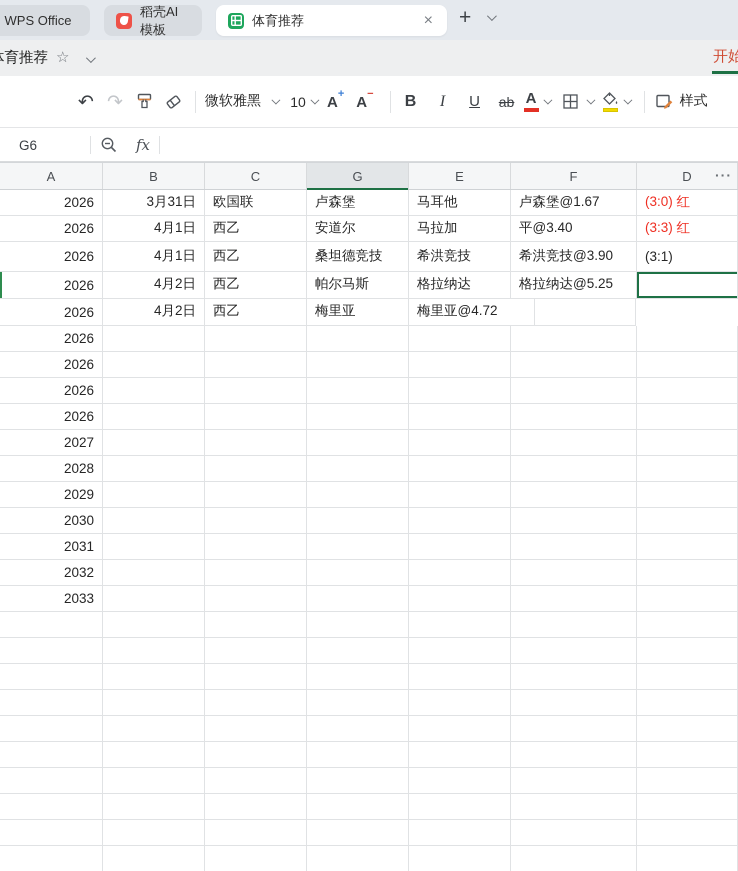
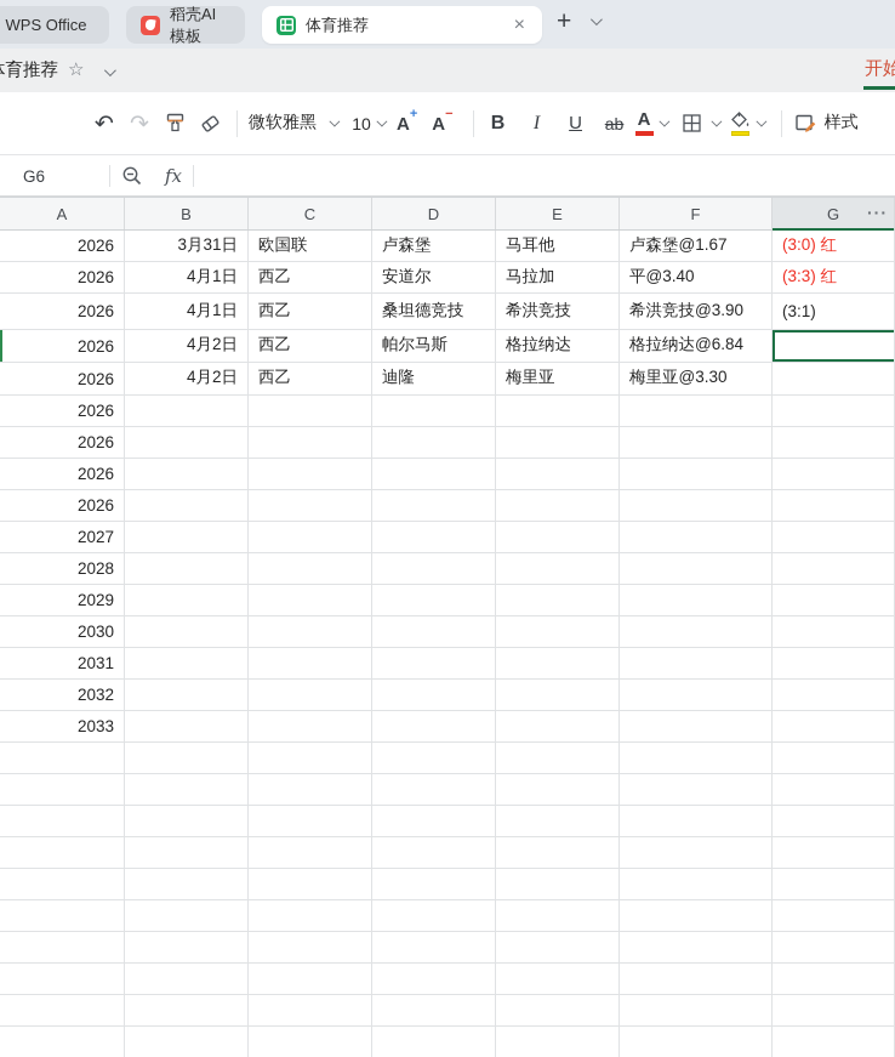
  WPS Office
  稻壳AI模板
  体育推荐
  ×
  +
  育推荐
  ☆
  开始
  ↶
  ↷
  微软雅黑
  10
  A+
  A−
  B
  I
  U
  ab
  A
  样式
  G6
  fx
  A
  B
  C
- G
+ D
  E
  F
- D
+ G
  ···
  2026
  3月31日
  欧国联
  卢森堡
  马耳他
  卢森堡@1.67
  (3:0) 红
  2026
  4月1日
  西乙
  安道尔
  马拉加
  平@3.40
  (3:3) 红
  2026
  4月1日
  西乙
  桑坦德竞技
  希洪竞技
  希洪竞技@3.90
  (3:1)
  2026
  4月2日
  西乙
  帕尔马斯
  格拉纳达
- 格拉纳达@5.25
+ 格拉纳达@6.84
  2026
  4月2日
  西乙
+ 迪隆
  梅里亚
- 梅里亚@4.72
+ 梅里亚@3.30
  2026
  2026
  2026
  2026
  2027
  2028
  2029
  2030
  2031
  2032
  2033
